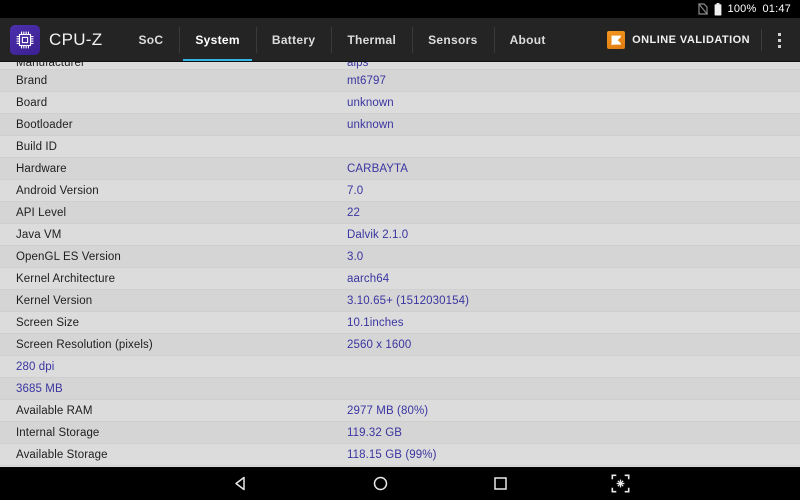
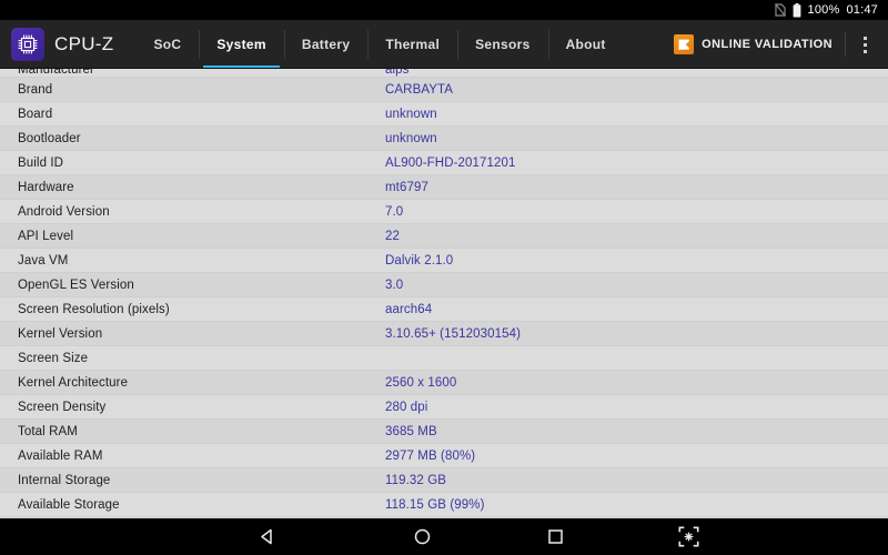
  100%
  01:47
  CPU-Z
  SoC
  System
  Battery
  Thermal
  Sensors
  About
  ONLINE VALIDATION
  Manufacturer
  alps
  Brand
- mt6797
+ CARBAYTA
  Board
  unknown
  Bootloader
  unknown
  Build ID
+ AL900-FHD-20171201
  Hardware
- CARBAYTA
+ mt6797
  Android Version
  7.0
  API Level
  22
  Java VM
  Dalvik 2.1.0
  OpenGL ES Version
  3.0
- Kernel Architecture
+ Screen Resolution (pixels)
  aarch64
  Kernel Version
  3.10.65+ (1512030154)
  Screen Size
- 10.1inches
- Screen Resolution (pixels)
+ Kernel Architecture
  2560 x 1600
+ Screen Density
  280 dpi
+ Total RAM
  3685 MB
  Available RAM
  2977 MB (80%)
  Internal Storage
  119.32 GB
  Available Storage
  118.15 GB (99%)
